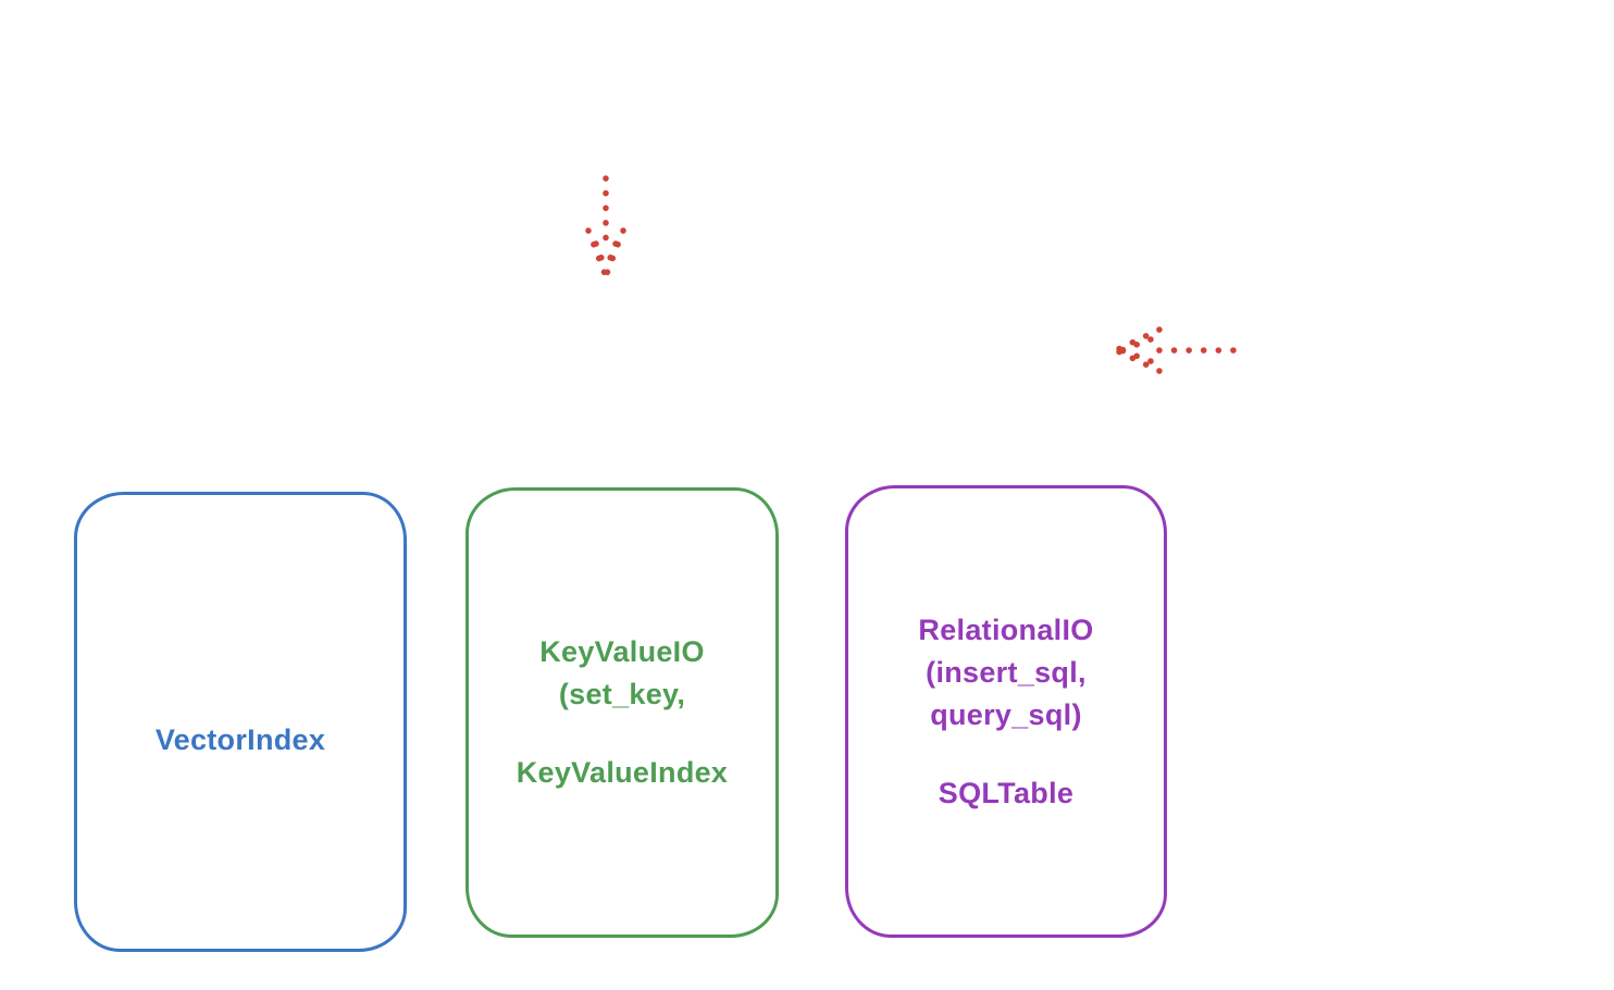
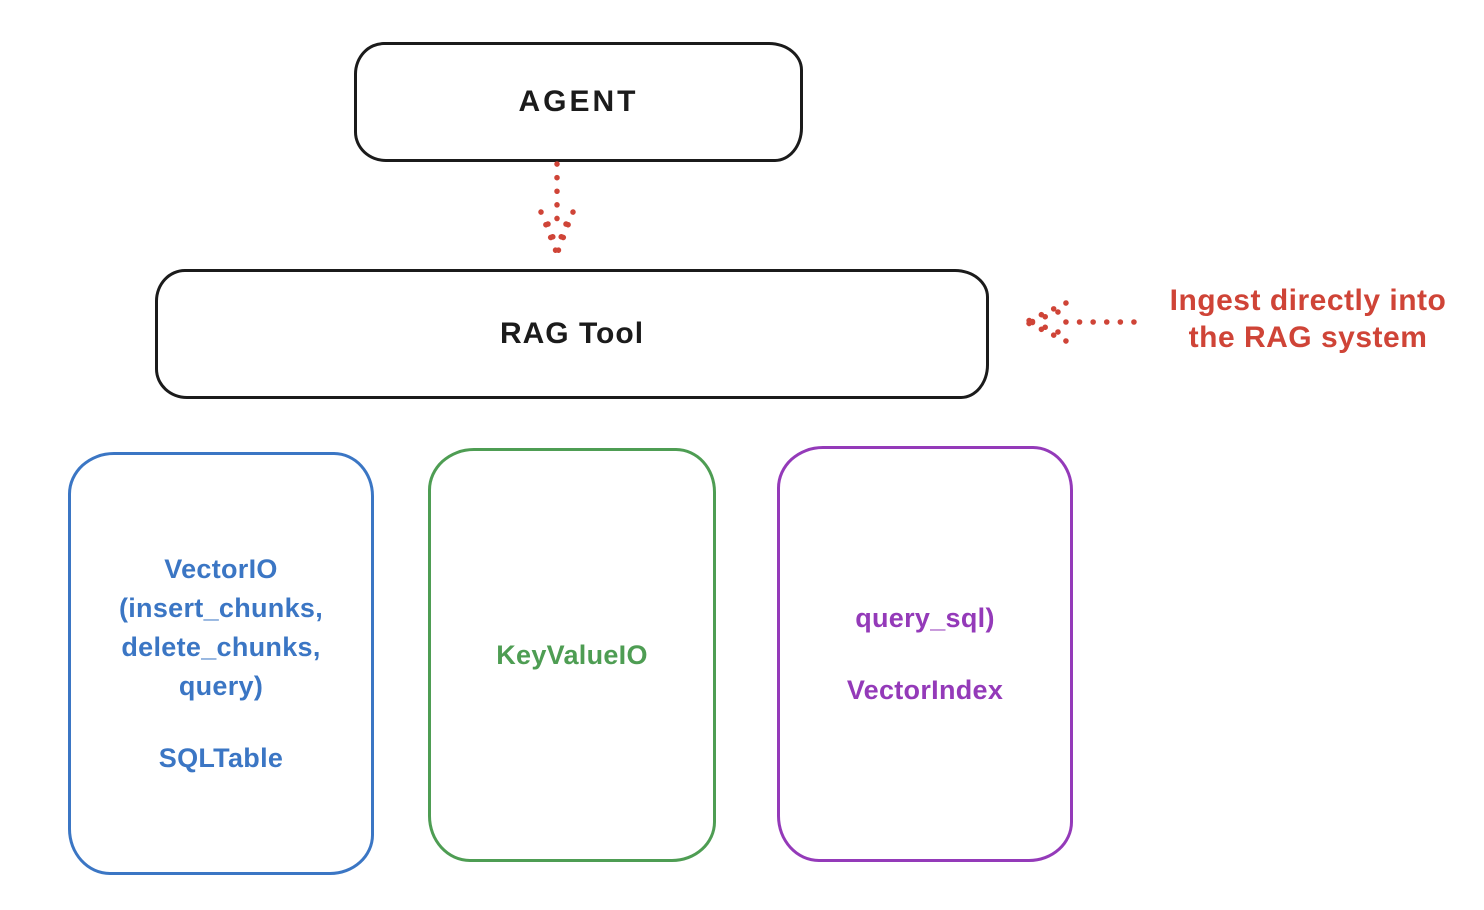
+ AGENT
+ RAG Tool
+ Ingest directly into
+ the RAG system
+ VectorIO
+ (insert_chunks,
+ delete_chunks,
+ query)
- VectorIndex
+ SQLTable
  KeyValueIO
- (set_key,
- KeyValueIndex
- RelationalIO
- (insert_sql,
  query_sql)
- SQLTable
+ VectorIndex
